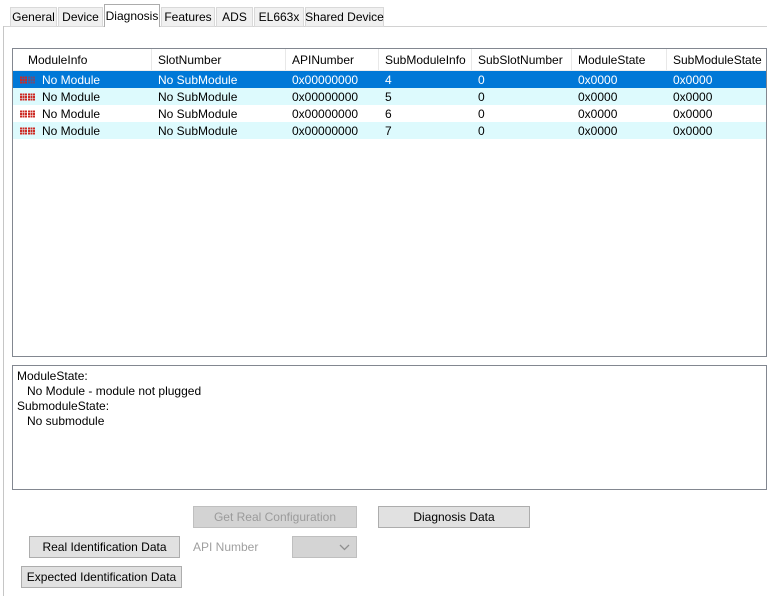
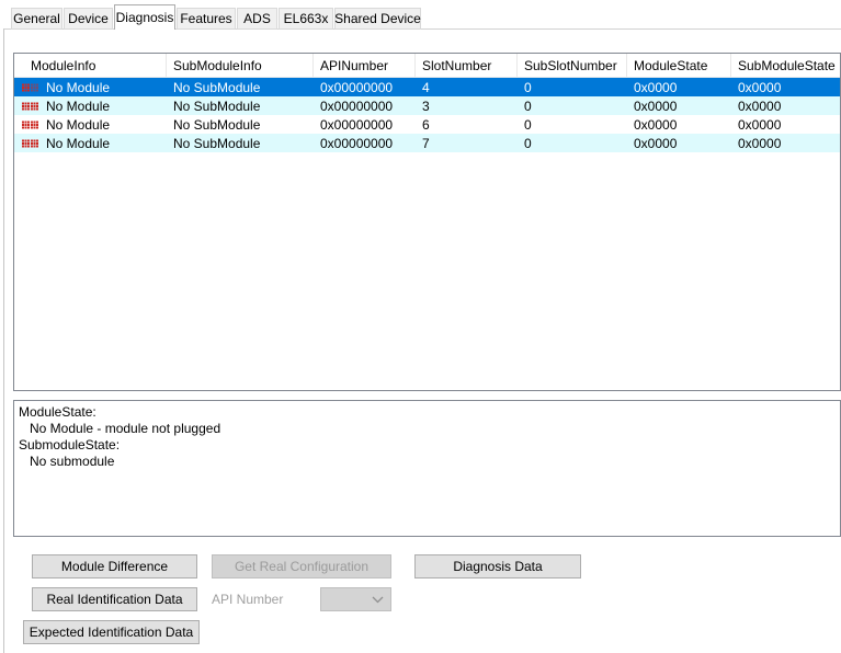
  General
  Device
  Diagnosis
  Features
  ADS
  EL663x
  Shared Device
  ModuleInfo
- SlotNumber
+ SubModuleInfo
  APINumber
- SubModuleInfo
+ SlotNumber
  SubSlotNumber
  ModuleState
  SubModuleState
  No Module
  No SubModule
  0x00000000
  4
  0
  0x0000
  0x0000
  No Module
  No SubModule
  0x00000000
- 5
+ 3
  0
  0x0000
  0x0000
  No Module
  No SubModule
  0x00000000
  6
  0
  0x0000
  0x0000
  No Module
  No SubModule
  0x00000000
  7
  0
  0x0000
  0x0000
  ModuleState:
  No Module - module not plugged
  SubmoduleState:
  No submodule
+ Module Difference
  Get Real Configuration
  Diagnosis Data
  Real Identification Data
  API Number
  Expected Identification Data
